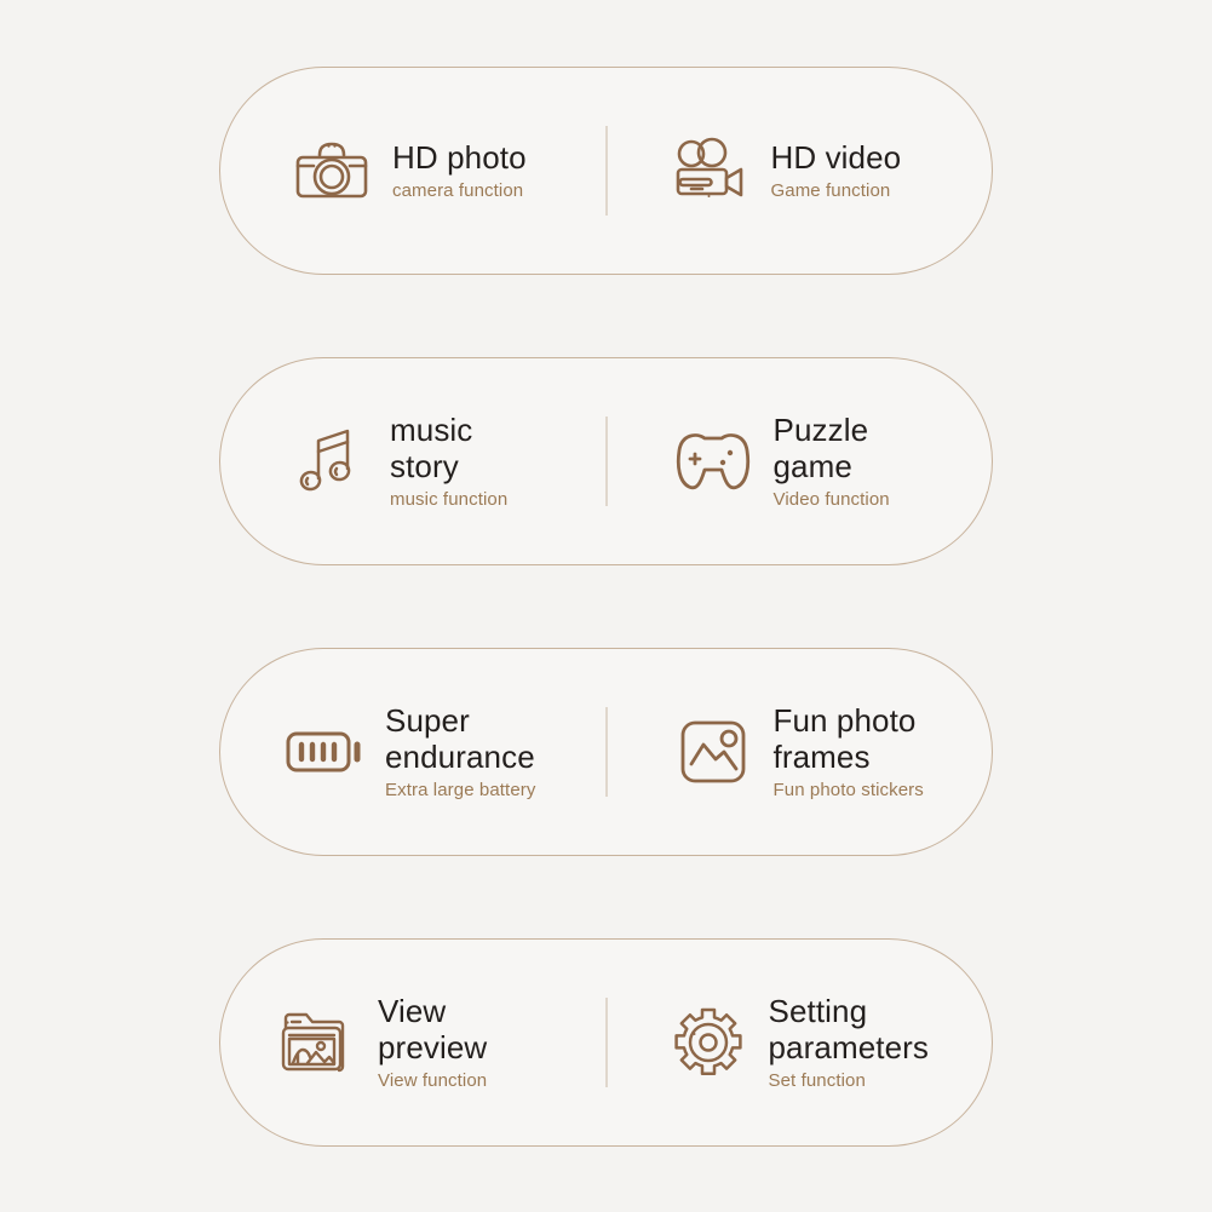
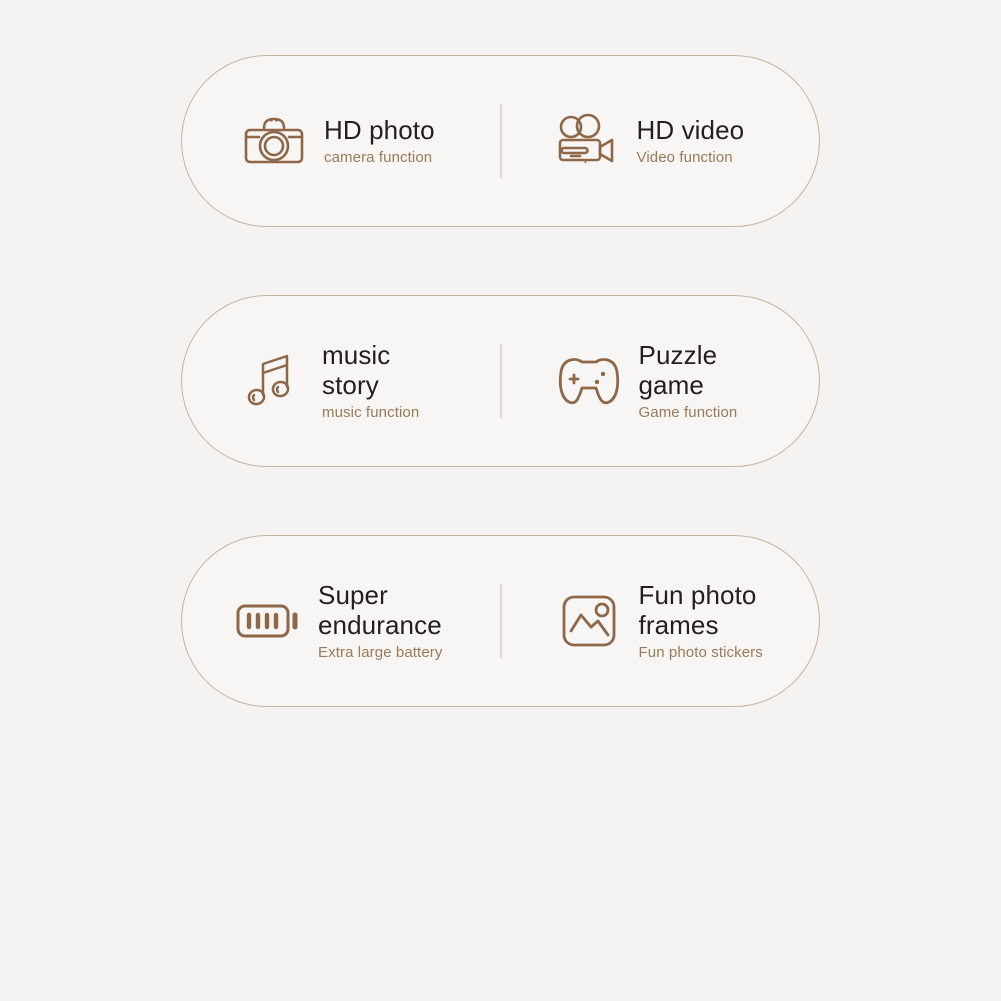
  HD photo
  camera function
  HD video
- Game function
+ Video function
  music
  story
  music function
  Puzzle
  game
- Video function
+ Game function
  Super
  endurance
  Extra large battery
  Fun photo
  frames
  Fun photo stickers
- View
- preview
- View function
- Setting
- parameters
- Set function
